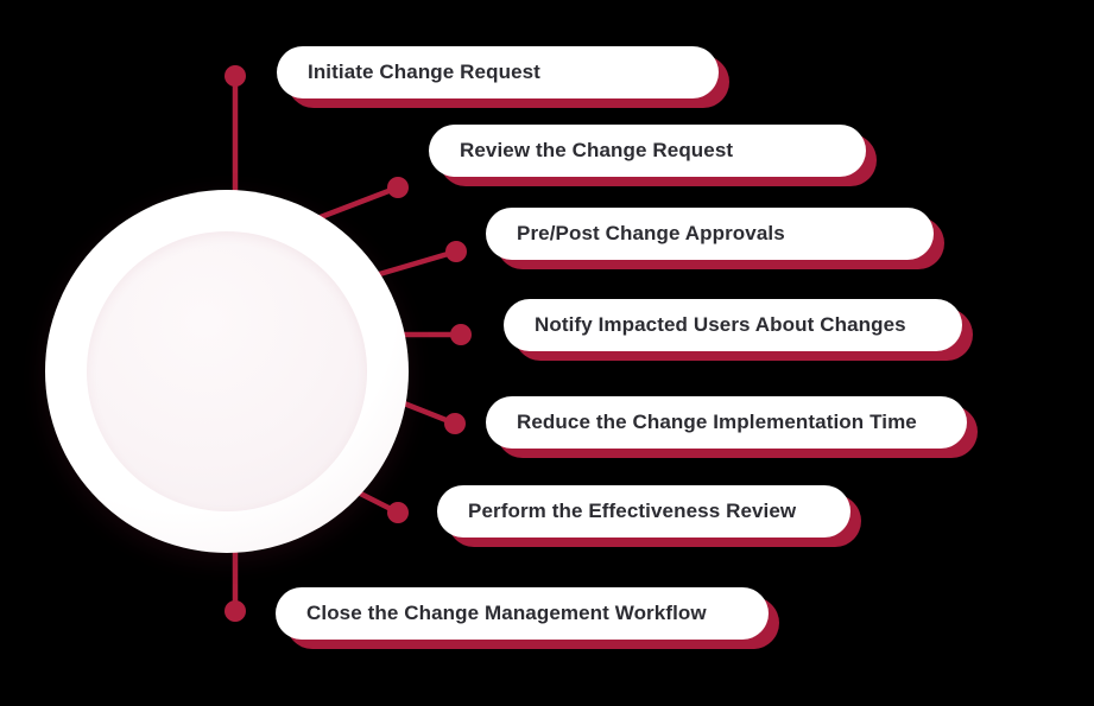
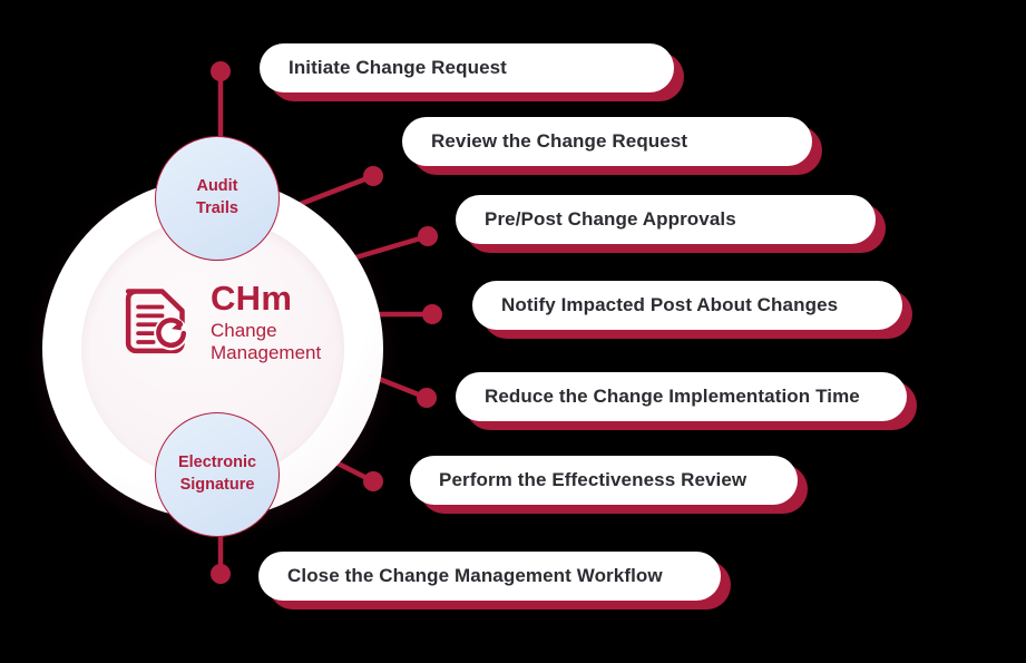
+ CHm
+ Change
+ Management
+ Audit
+ Trails
+ Electronic
+ Signature
  Initiate Change Request
  Review the Change Request
  Pre/Post Change Approvals
- Notify Impacted Users About Changes
+ Notify Impacted Post About Changes
  Reduce the Change Implementation Time
  Perform the Effectiveness Review
  Close the Change Management Workflow
